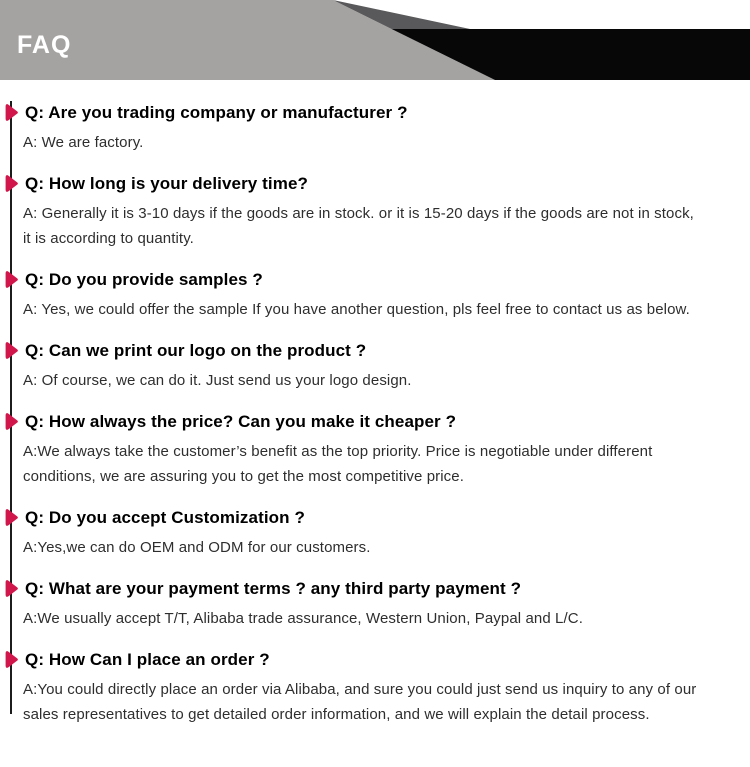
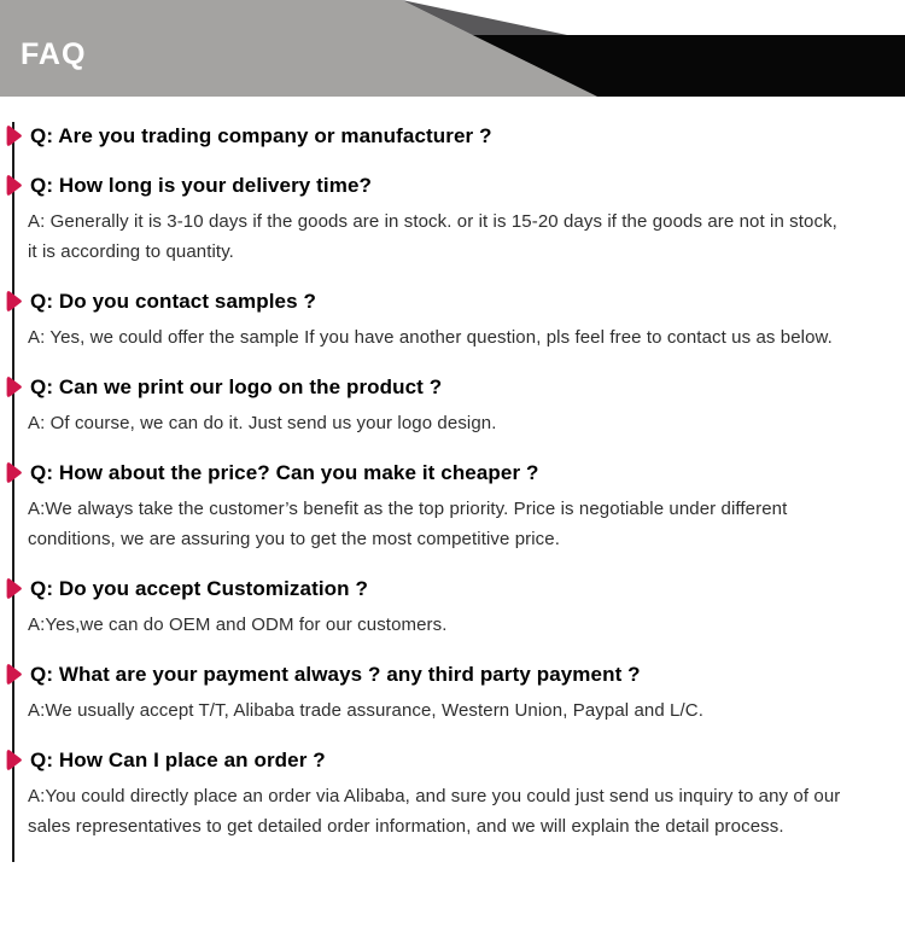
  FAQ
  Q: Are you trading company or manufacturer ?
- A: We are factory.
  Q: How long is your delivery time?
  A: Generally it is 3-10 days if the goods are in stock. or it is 15-20 days if the goods are not in stock,
  it is according to quantity.
- Q: Do you provide samples ?
+ Q: Do you contact samples ?
  A: Yes, we could offer the sample If you have another question, pls feel free to contact us as below.
  Q: Can we print our logo on the product ?
  A: Of course, we can do it. Just send us your logo design.
- Q: How always the price? Can you make it cheaper ?
+ Q: How about the price? Can you make it cheaper ?
  A:We always take the customer’s benefit as the top priority. Price is negotiable under different
  conditions, we are assuring you to get the most competitive price.
  Q: Do you accept Customization ?
  A:Yes,we can do OEM and ODM for our customers.
- Q: What are your payment terms ? any third party payment ?
+ Q: What are your payment always ? any third party payment ?
  A:We usually accept T/T, Alibaba trade assurance, Western Union, Paypal and L/C.
  Q: How Can I place an order ?
  A:You could directly place an order via Alibaba, and sure you could just send us inquiry to any of our
  sales representatives to get detailed order information, and we will explain the detail process.
